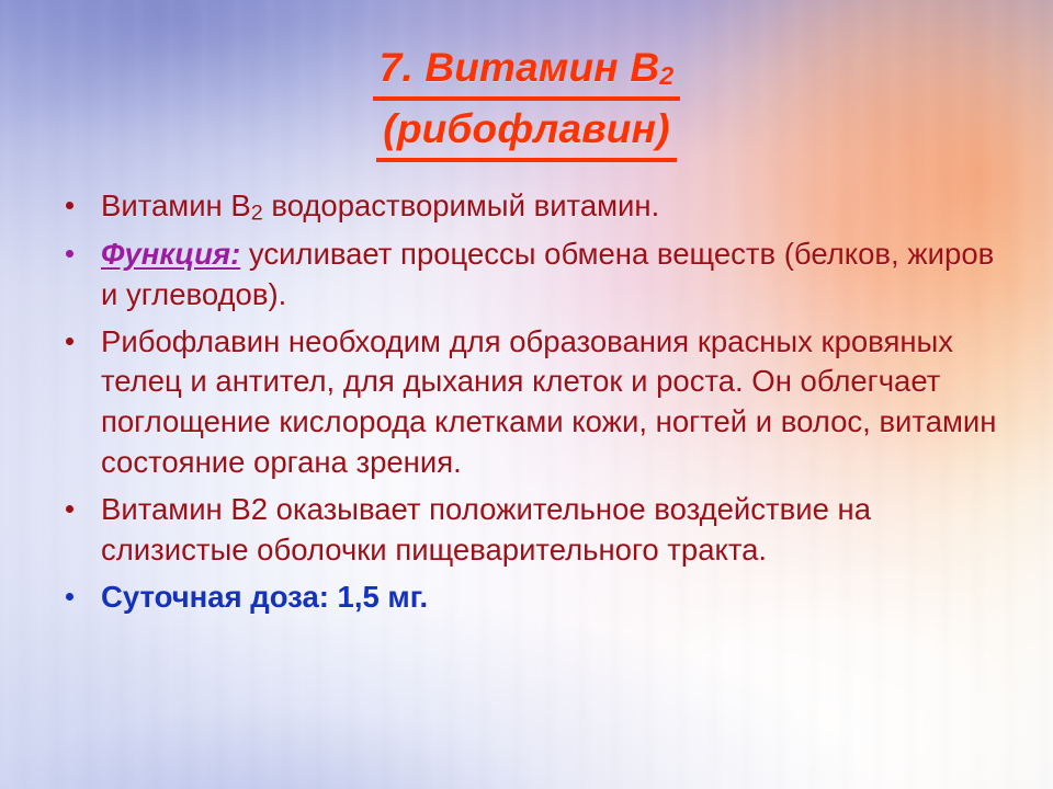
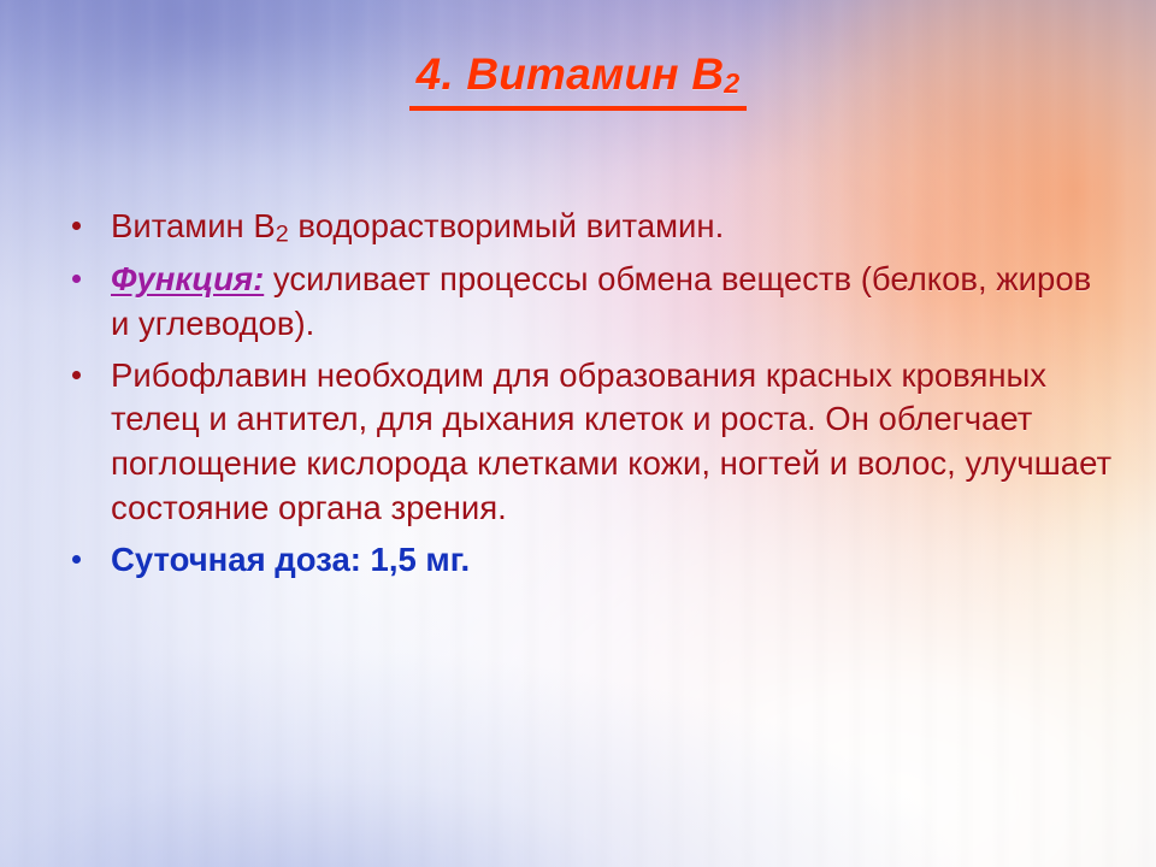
- 7. Витамин B2
+ 4. Витамин B2
- (рибофлавин)
  Витамин B2 водорастворимый витамин.
  Функция: усиливает процессы обмена веществ (белков, жиров и углеводов).
- Рибофлавин необходим для образования красных кровяных телец и антител, для дыхания клеток и роста. Он облегчает поглощение кислорода клетками кожи, ногтей и волос, витамин состояние органа зрения.
+ Рибофлавин необходим для образования красных кровяных телец и антител, для дыхания клеток и роста. Он облегчает поглощение кислорода клетками кожи, ногтей и волос, улучшает состояние органа зрения.
- Витамин B2 оказывает положительное воздействие на слизистые оболочки пищеварительного тракта.
  Суточная доза: 1,5 мг.
